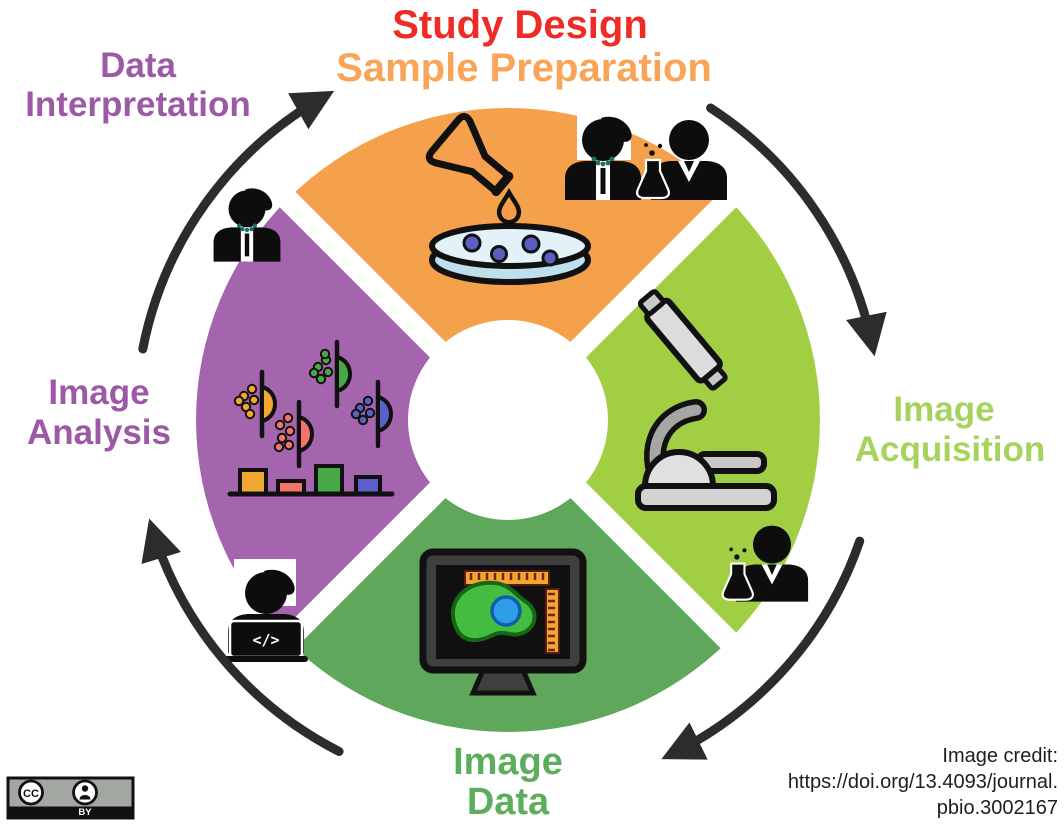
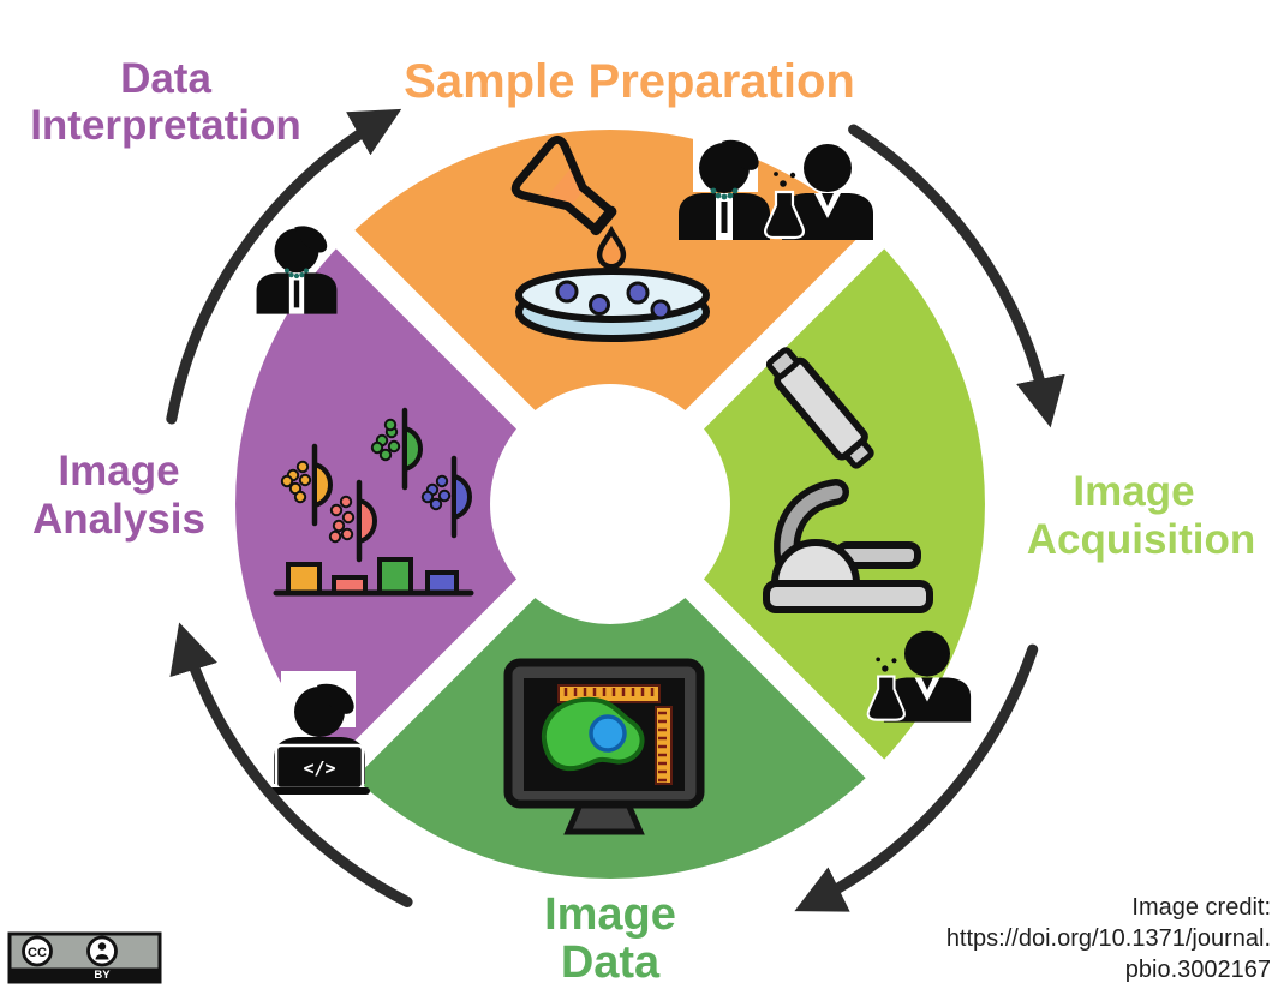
  </>
- Study Design
  Sample Preparation
  Data
  Interpretation
  Image
  Analysis
  Image
  Acquisition
  Image
  Data
  Image credit:
- https://doi.org/13.4093/journal.
+ https://doi.org/10.1371/journal.
  pbio.3002167
  CC
  BY
